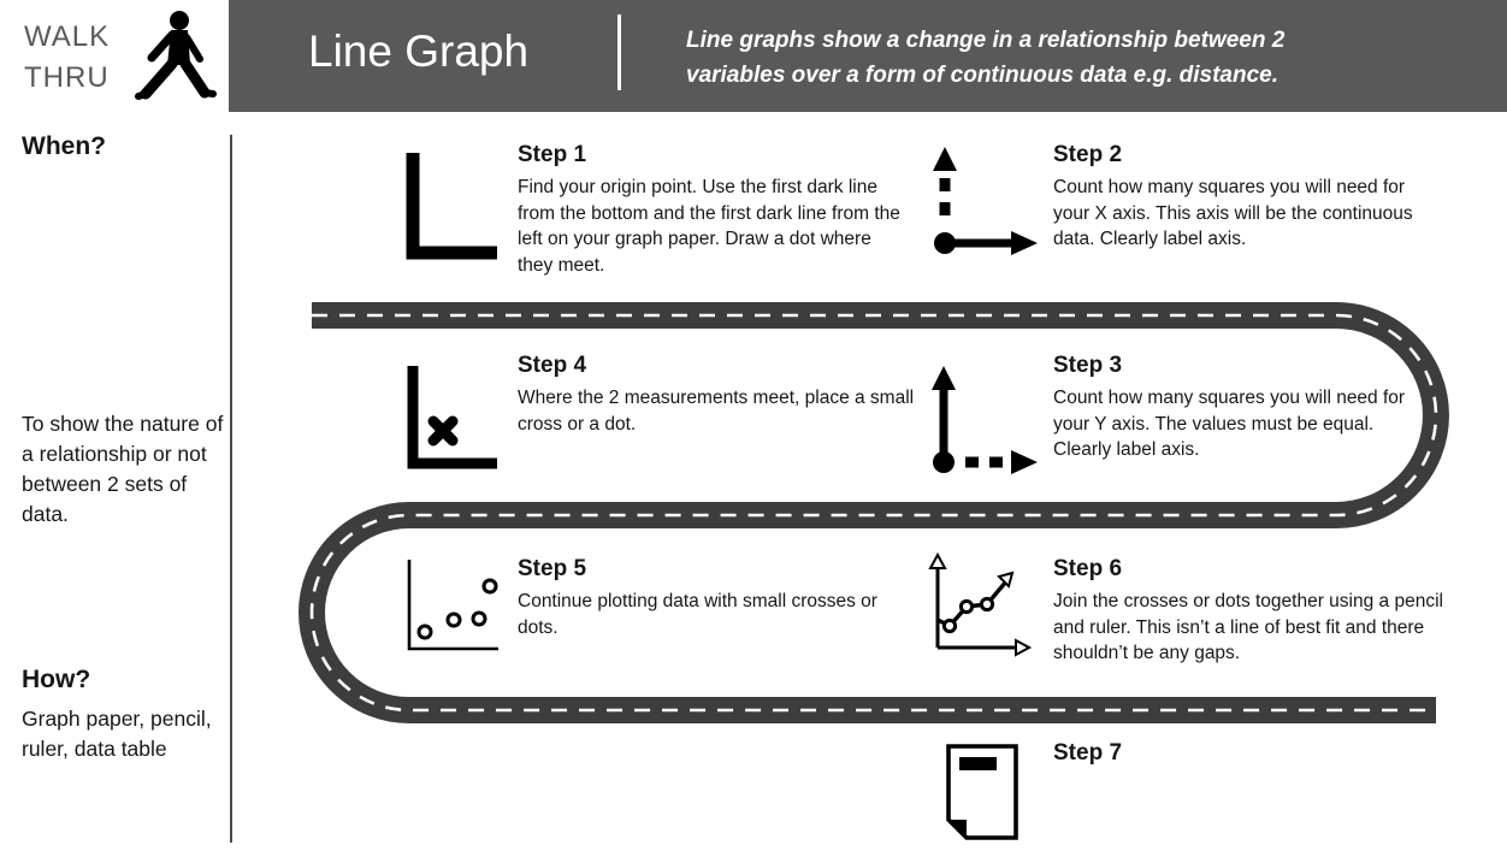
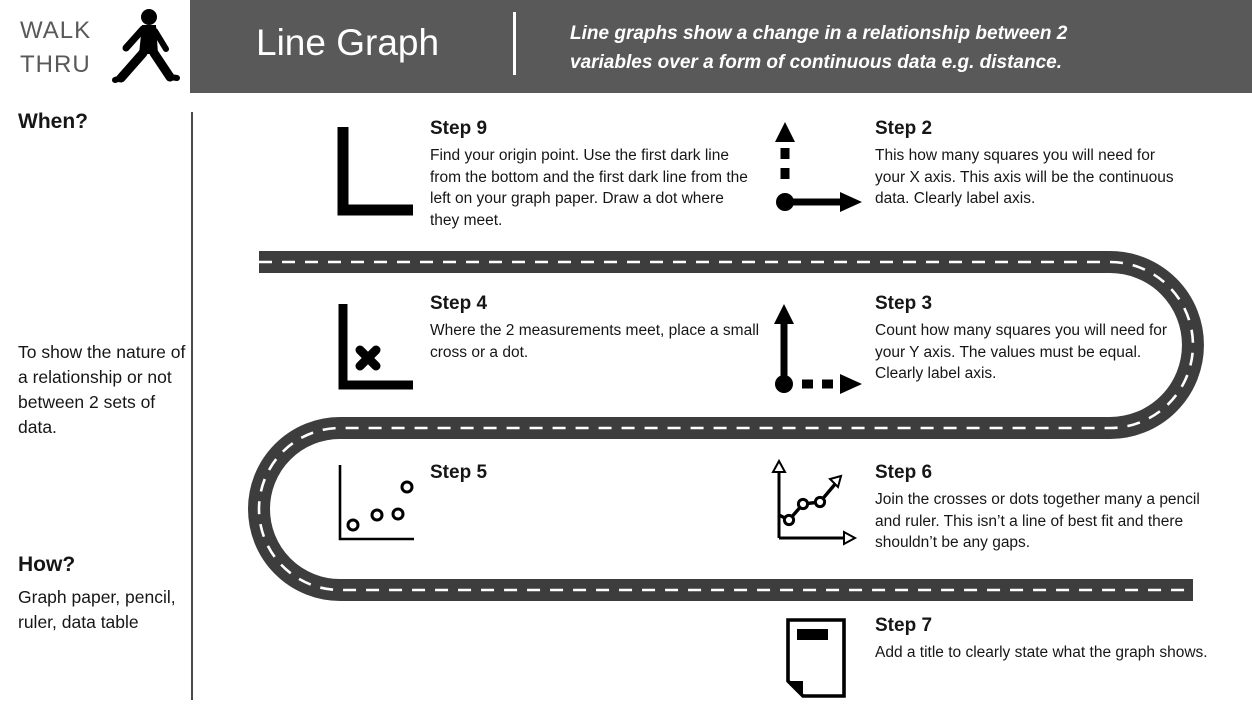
  WALK
  THRU
  Line Graph
  Line graphs show a change in a relationship between 2 variables over a form of continuous data e.g. distance.
  When?
  To show the nature of a relationship or not between 2 sets of data.
  How?
  Graph paper, pencil, ruler, data table
- Step 1
+ Step 9
  Find your origin point. Use the first dark line from the bottom and the first dark line from the left on your graph paper. Draw a dot where they meet.
  Step 2
- Count how many squares you will need for your X axis. This axis will be the continuous data. Clearly label axis.
+ This how many squares you will need for your X axis. This axis will be the continuous data. Clearly label axis.
  Step 4
  Where the 2 measurements meet, place a small cross or a dot.
  Step 3
  Count how many squares you will need for your Y axis. The values must be equal. Clearly label axis.
  Step 5
- Continue plotting data with small crosses or dots.
  Step 6
- Join the crosses or dots together using a pencil and ruler. This isn’t a line of best fit and there shouldn’t be any gaps.
+ Join the crosses or dots together many a pencil and ruler. This isn’t a line of best fit and there shouldn’t be any gaps.
  Step 7
+ Add a title to clearly state what the graph shows.
